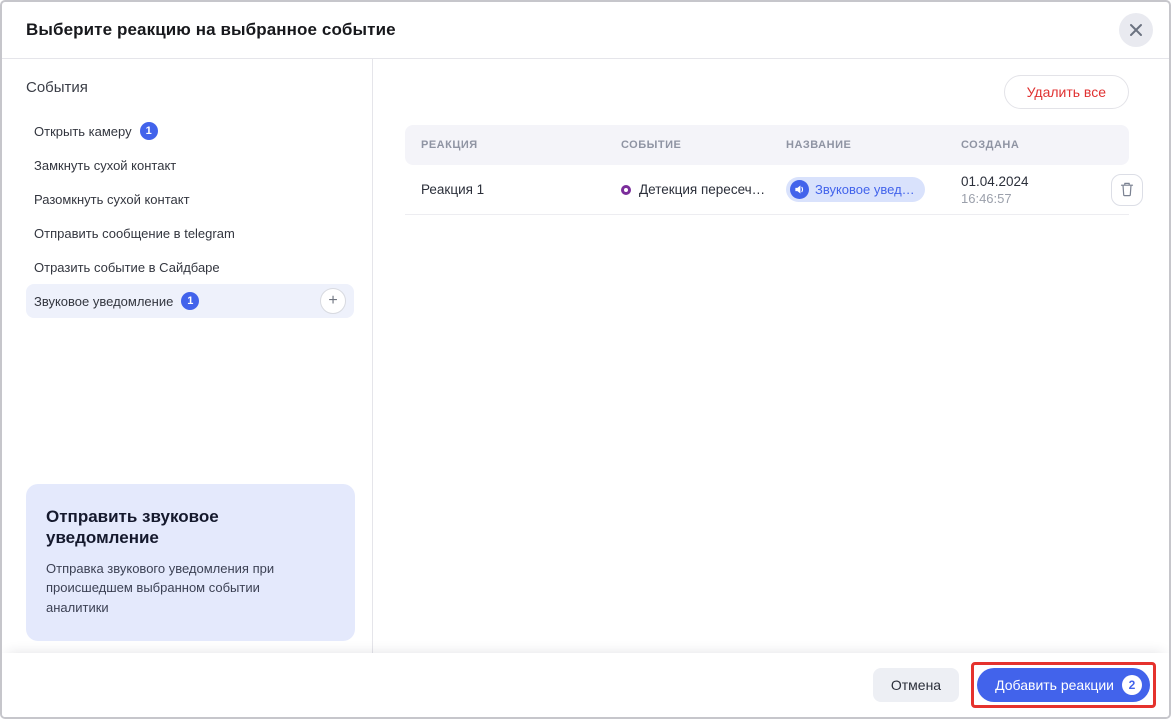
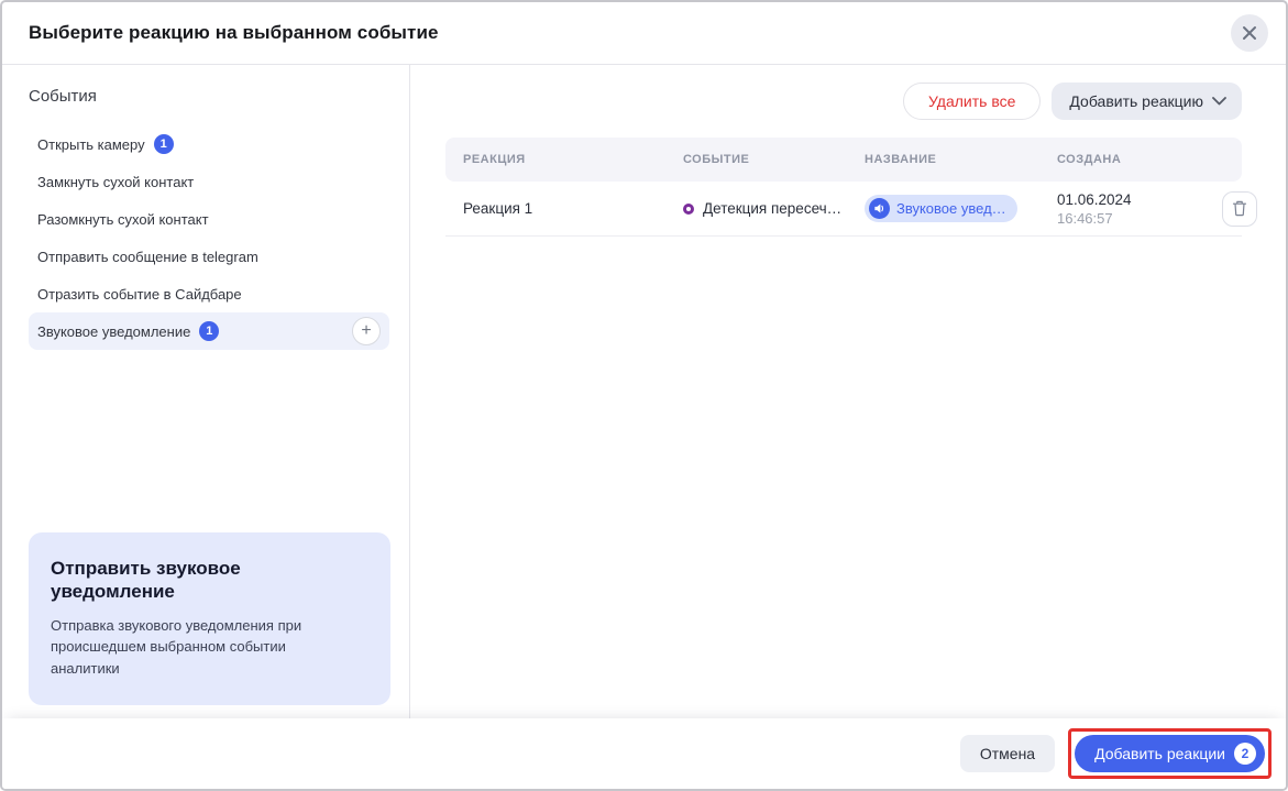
- Выберите реакцию на выбранное событие
+ Выберите реакцию на выбранном событие
  События
  Открыть камеру
  1
  Замкнуть сухой контакт
  Разомкнуть сухой контакт
  Отправить сообщение в telegram
  Отразить событие в Сайдбаре
  Звуковое уведомление
  1
  +
  Отправить звуковое уведомление
  Отправка звукового уведомления при происшедшем выбранном событии аналитики
  Удалить все
+ Добавить реакцию
  РЕАКЦИЯ
  СОБЫТИЕ
  НАЗВАНИЕ
  СОЗДАНА
  Реакция 1
  Детекция пересеч…
  Звуковое увед…
- 01.04.2024
+ 01.06.2024
  16:46:57
  Отмена
  Добавить реакции
  2
